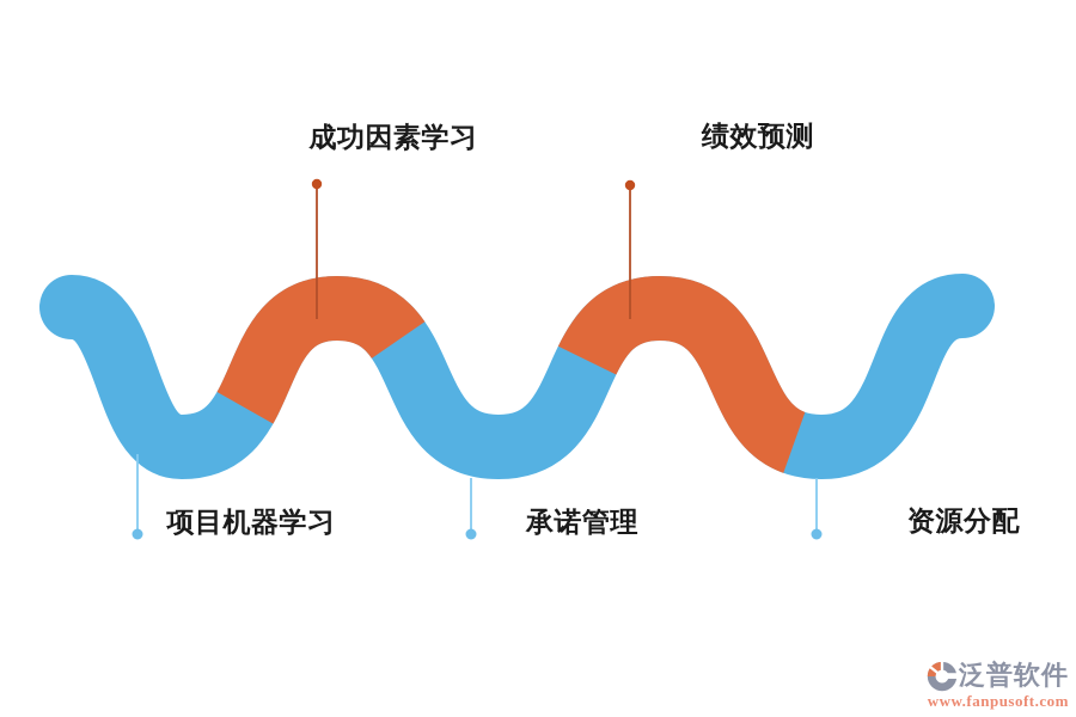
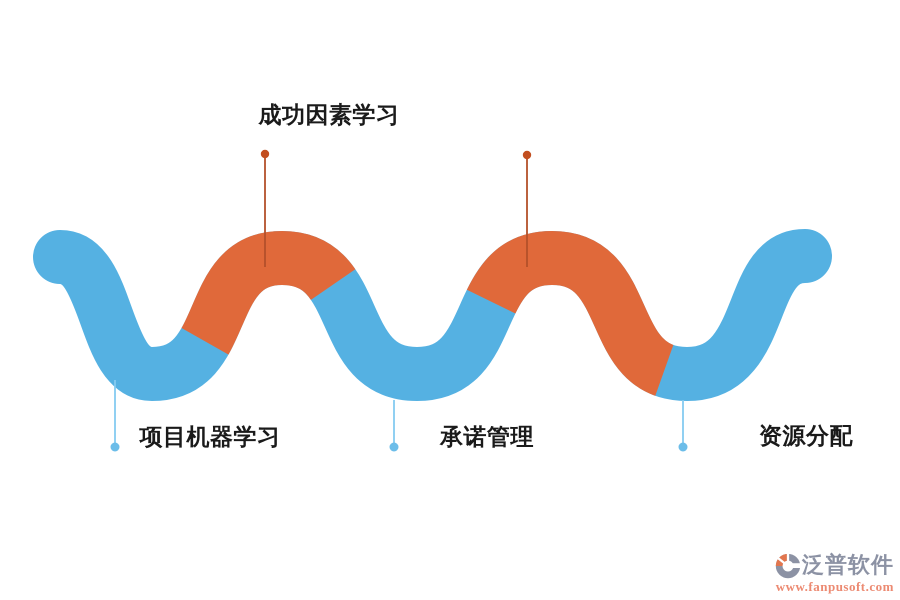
  项目机器学习
  成功因素学习
  承诺管理
- 绩效预测
  资源分配
  泛普软件
  www.fanpusoft.com
